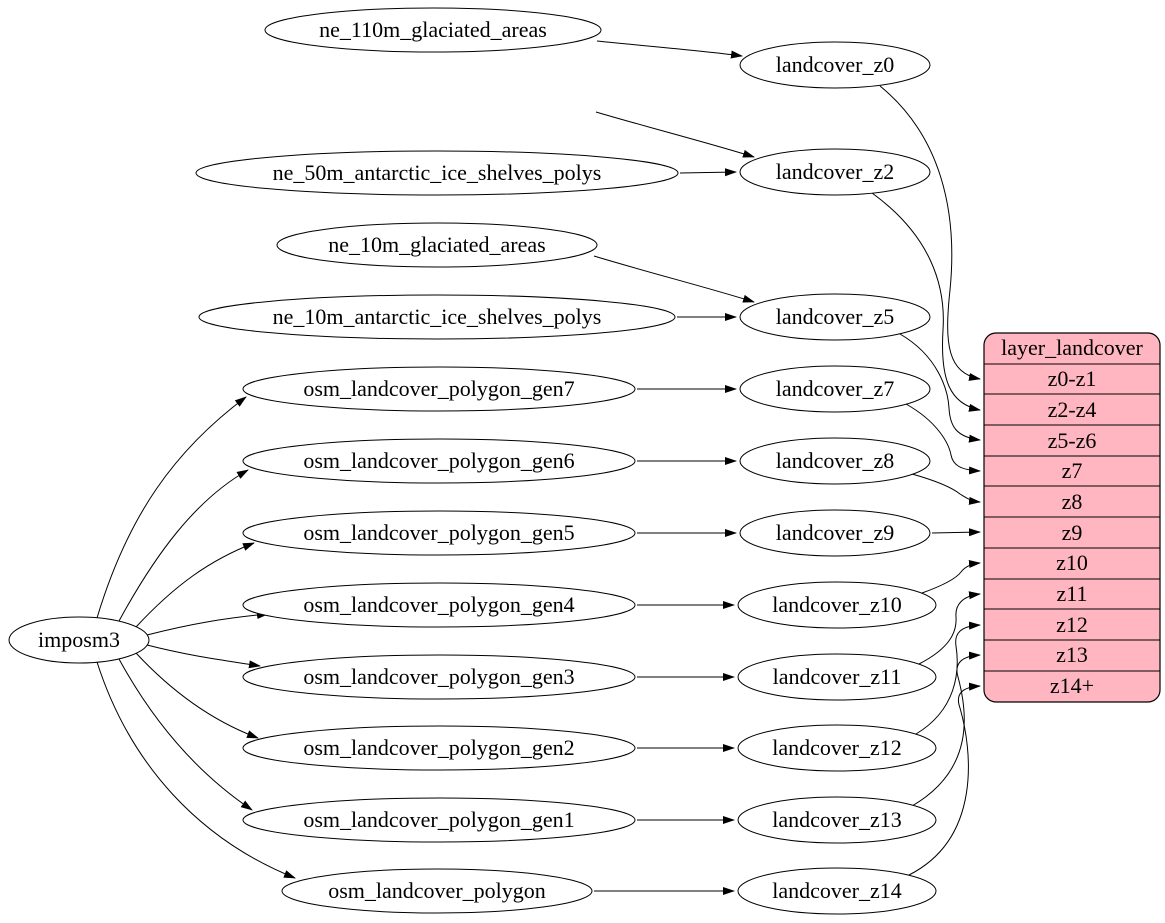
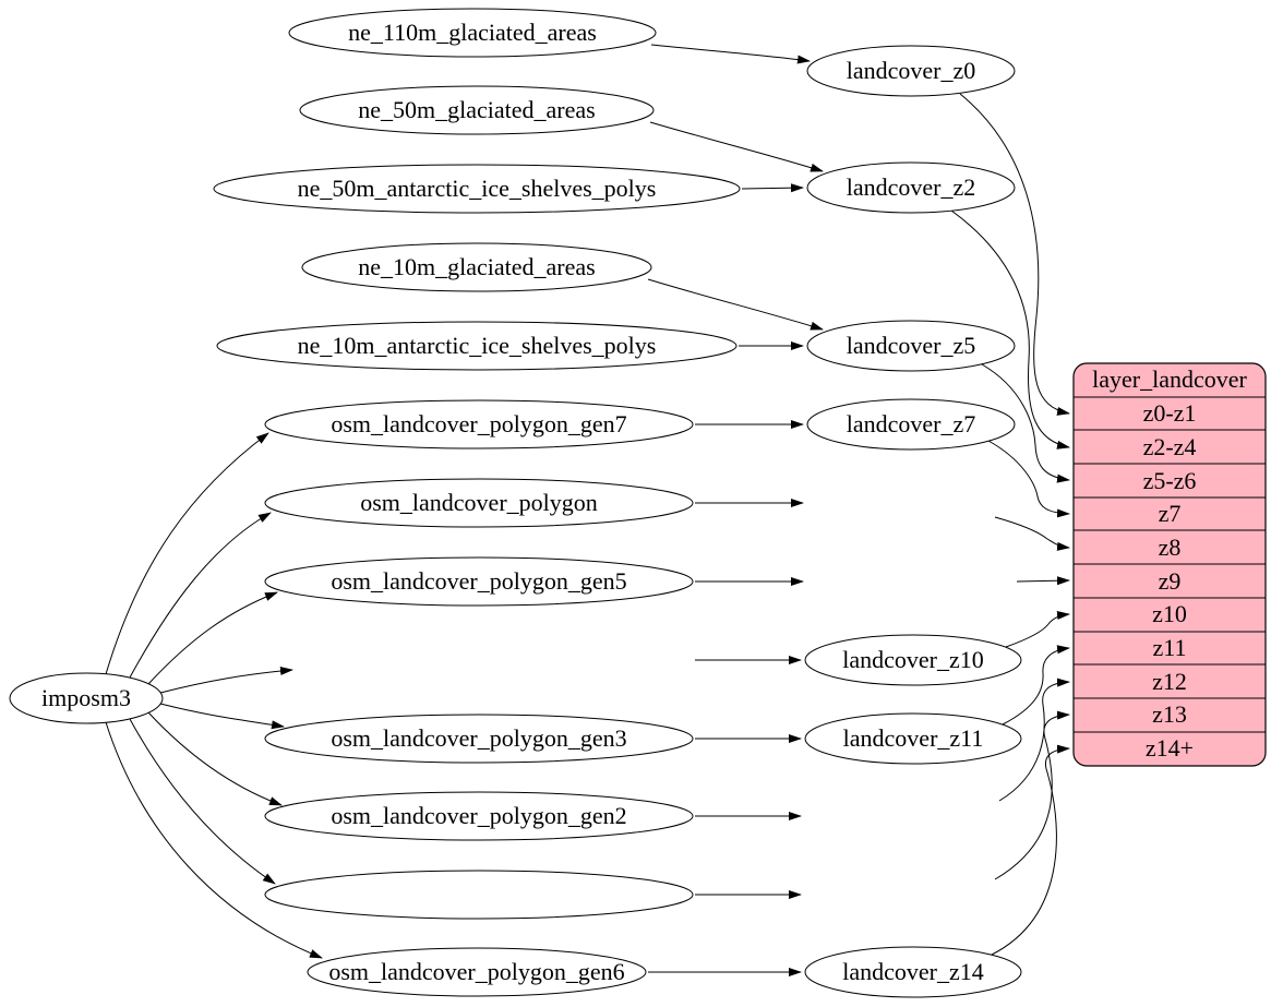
  imposm3
  ne_110m_glaciated_areas
+ ne_50m_glaciated_areas
  ne_50m_antarctic_ice_shelves_polys
  ne_10m_glaciated_areas
  ne_10m_antarctic_ice_shelves_polys
  osm_landcover_polygon_gen7
- osm_landcover_polygon_gen6
+ osm_landcover_polygon
  osm_landcover_polygon_gen5
- osm_landcover_polygon_gen4
  osm_landcover_polygon_gen3
  osm_landcover_polygon_gen2
- osm_landcover_polygon_gen1
- osm_landcover_polygon
+ osm_landcover_polygon_gen6
  landcover_z0
  landcover_z2
  landcover_z5
  landcover_z7
- landcover_z8
- landcover_z9
  landcover_z10
  landcover_z11
- landcover_z12
- landcover_z13
  landcover_z14
  layer_landcover
  z0-z1
  z2-z4
  z5-z6
  z7
  z8
  z9
  z10
  z11
  z12
  z13
  z14+
